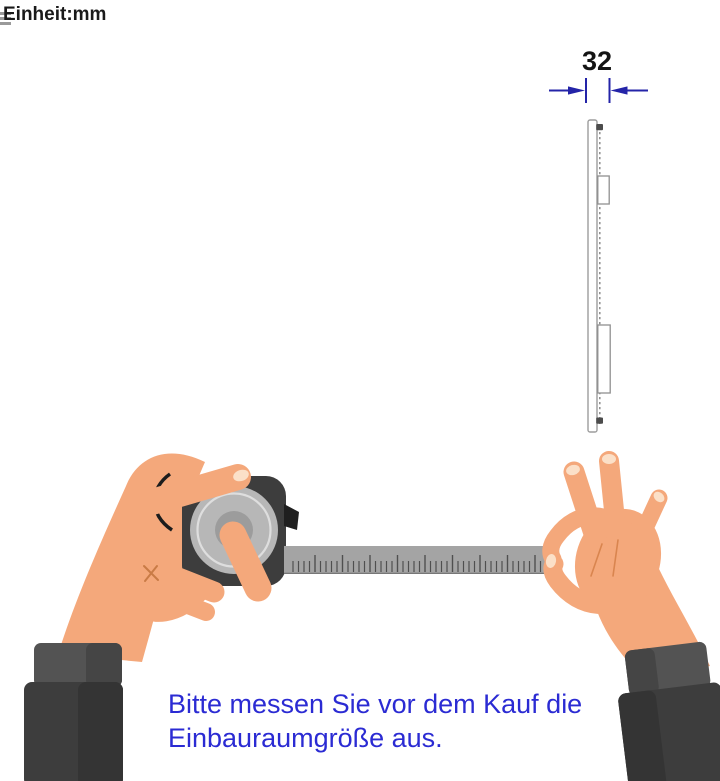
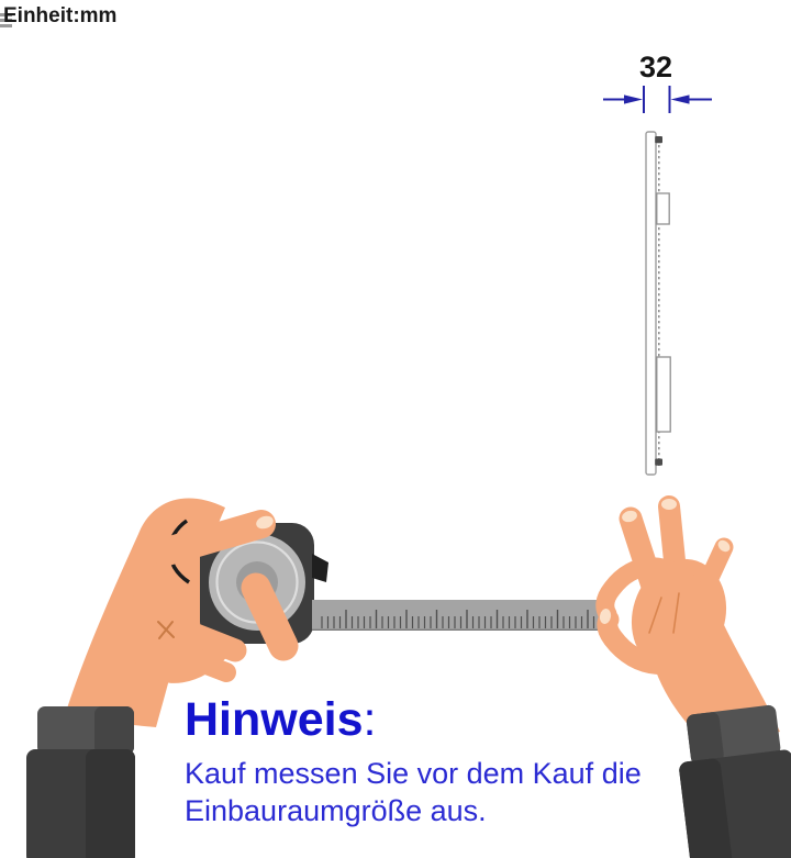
  Einheit:mm
  32
+ Hinweis:
- Bitte messen Sie vor dem Kauf die
+ Kauf messen Sie vor dem Kauf die
  Einbauraumgröße aus.
